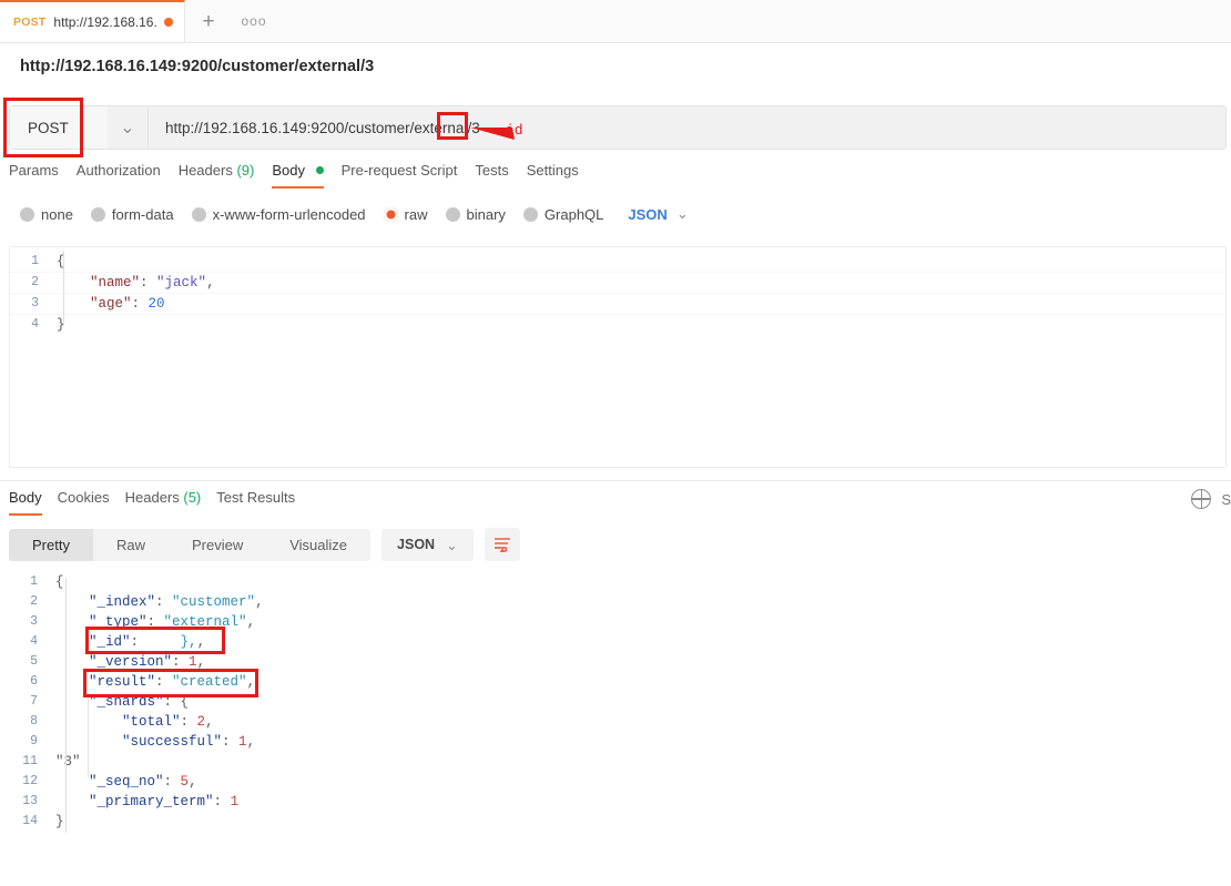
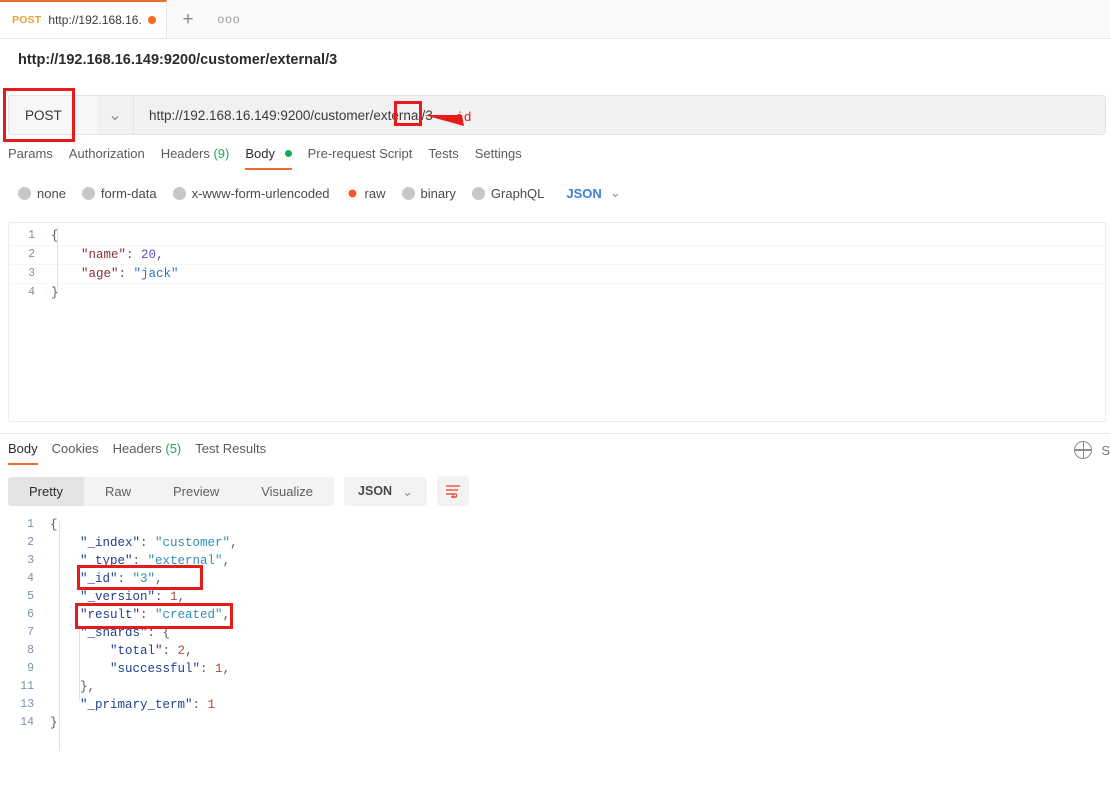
  POST
  http://192.168.16.
  +
  ooo
  http://192.168.16.149:9200/customer/external/3
  POST
  ⌄
  http://192.168.16.149:9200/customer/external/
  Params
  Authorization
  Headers (9)
  Body
  Pre-request Script
  Tests
  Settings
  none
  form-data
  x-www-form-urlencoded
  raw
  binary
  GraphQL
  JSON
  ⌄
  1
  {
  2
- "name": "jack",
+ "name": 20,
  3
- "age": 20
+ "age": "jack"
  4
  }
  Body
  Cookies
  Headers (5)
  Test Results
  S
  Pretty
  Raw
  Preview
  Visualize
  JSON
  ⌄
  1
  {
  2
  "_index": "customer",
  3
  "_type": "external",
  4
- "_id": },,
+ "_id": "3",
  5
  "_version": 1,
  6
  "result": "created",
  7
  "_shards": {
  8
  "total": 2,
  9
  "successful": 1,
  11
- "3"
+ },
- 12
- "_seq_no": 5,
  13
  "_primary_term": 1
  14
  }
  id
